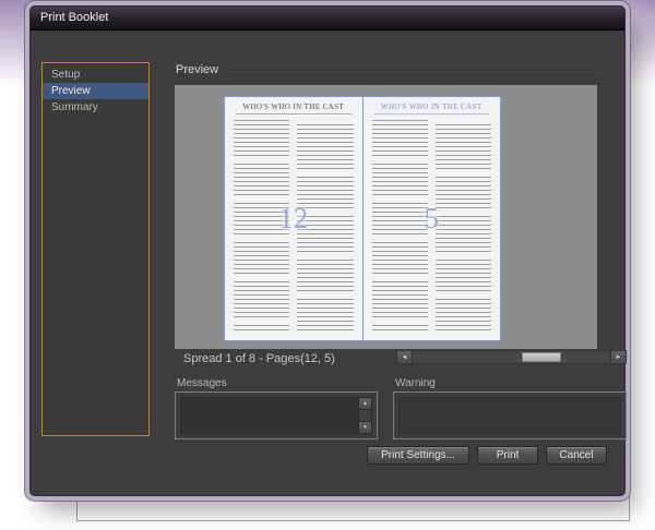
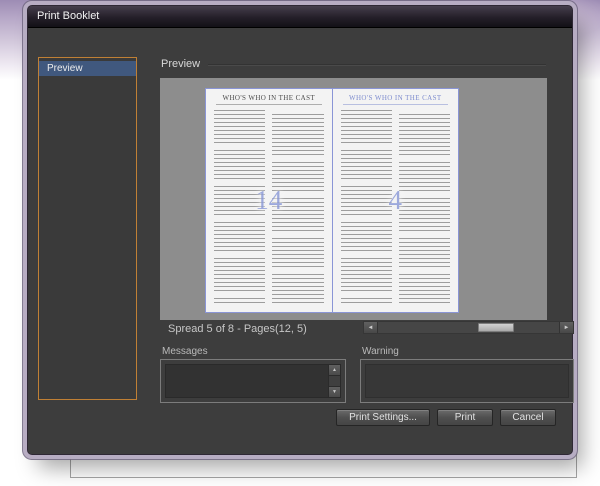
  Print Booklet
- Setup
  Preview
- Summary
  Preview
  WHO'S WHO IN THE CAST
- 12
+ 14
  WHO'S WHO IN THE CAST
- 5
+ 4
- Spread 1 of 8 - Pages(12, 5)
+ Spread 5 of 8 - Pages(12, 5)
  Messages
  Warning
  Print Settings...
  Print
  Cancel
